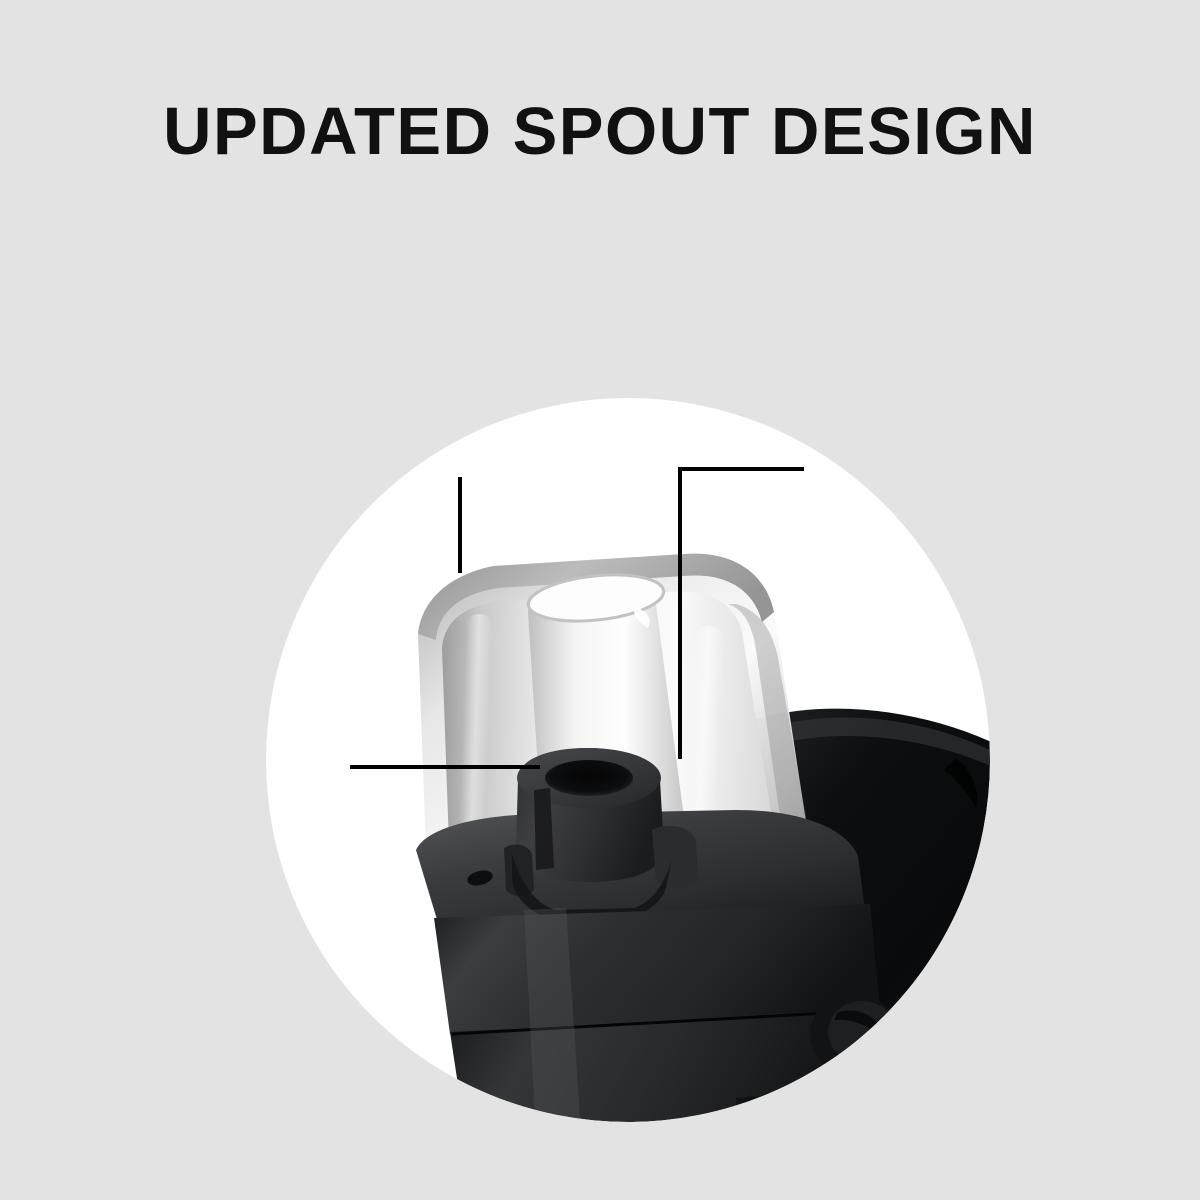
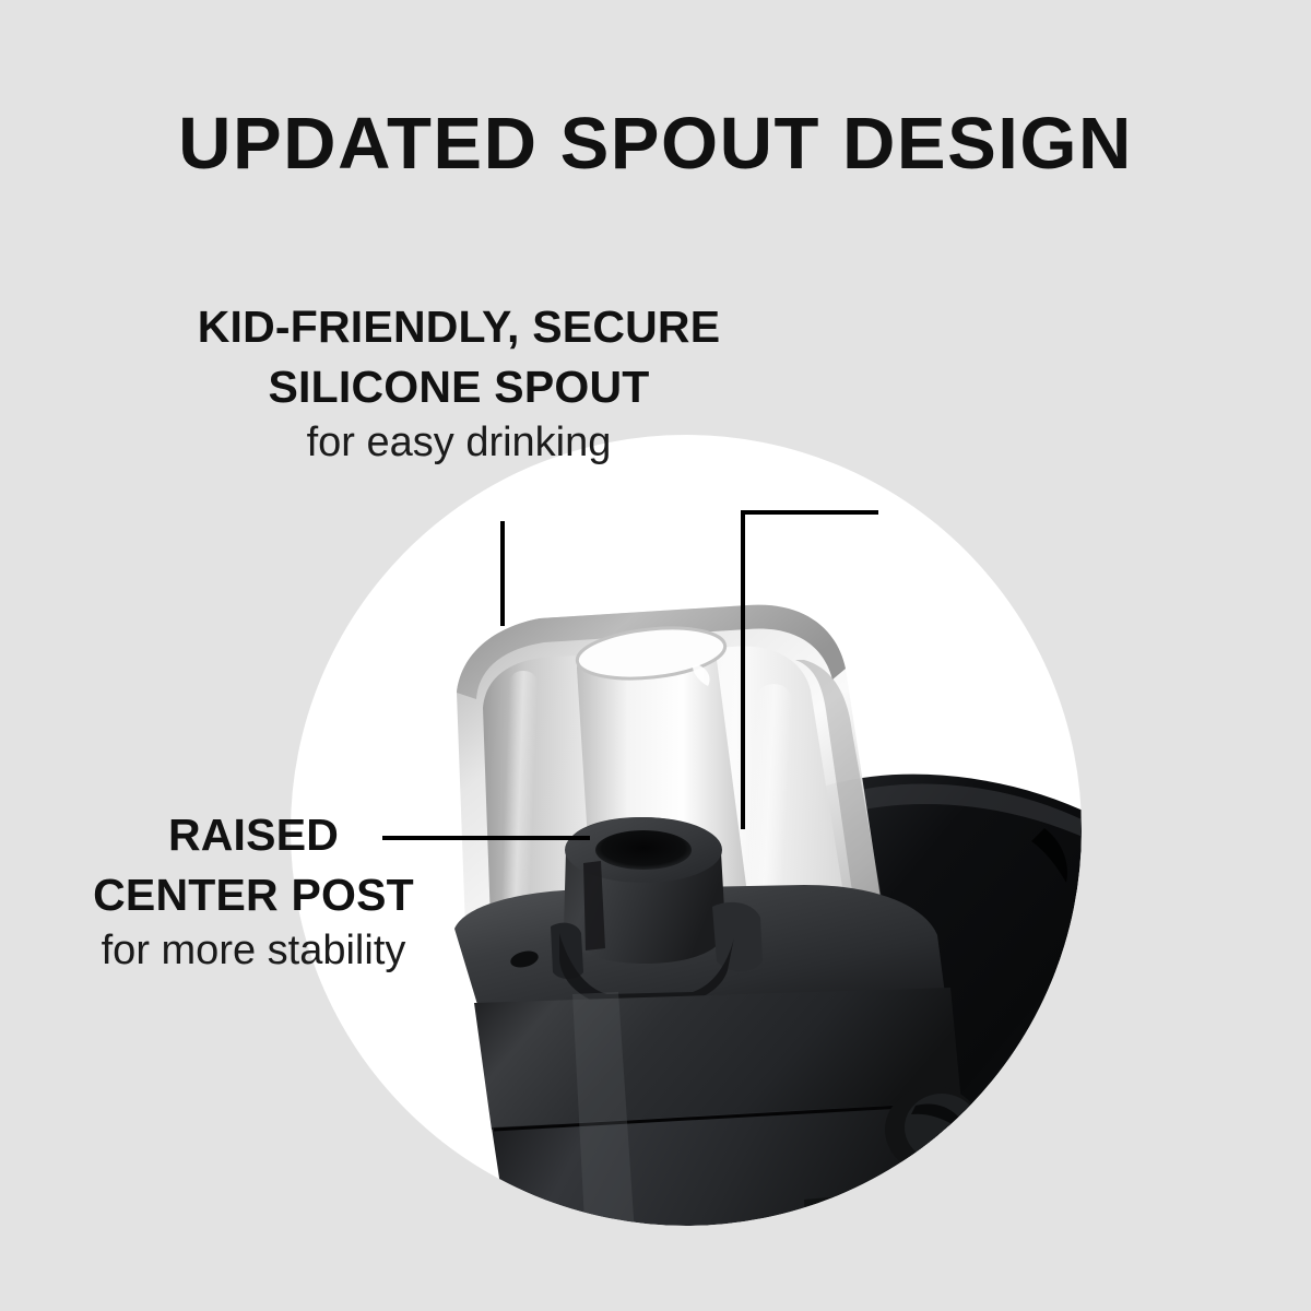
  UPDATED SPOUT DESIGN
+ KID-FRIENDLY, SECURE
+ SILICONE SPOUT
+ for easy drinking
+ RAISED
+ CENTER POST
+ for more stability
